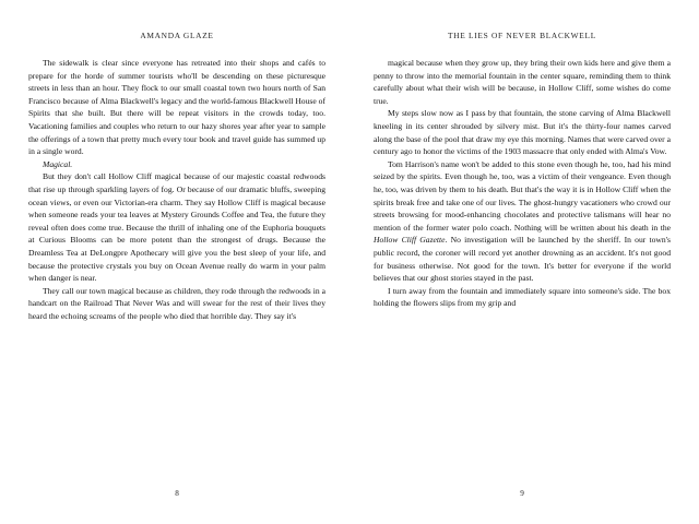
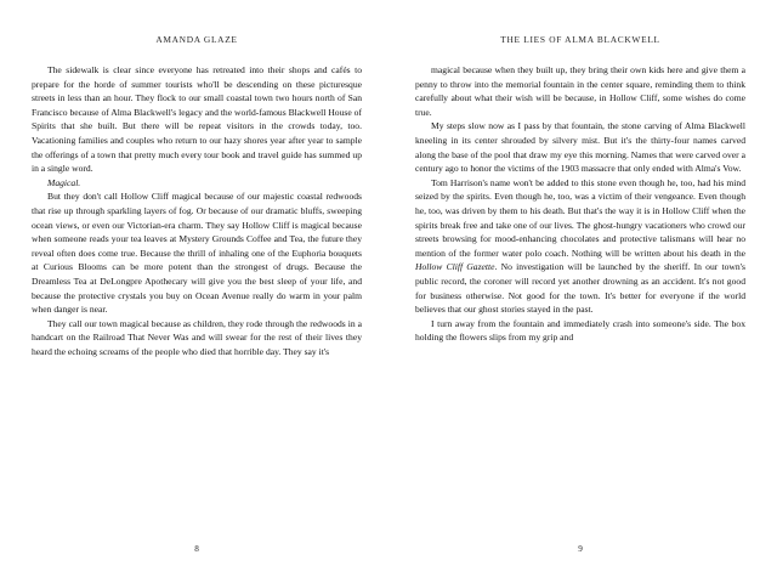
  AMANDA GLAZE
  The sidewalk is clear since everyone has retreated into their shops and cafés to prepare for the horde of summer tourists who'll be descending on these picturesque streets in less than an hour. They flock to our small coastal town two hours north of San Francisco because of Alma Blackwell's legacy and the world-famous Blackwell House of Spirits that she built. But there will be repeat visitors in the crowds today, too. Vacationing families and couples who return to our hazy shores year after year to sample the offerings of a town that pretty much every tour book and travel guide has summed up in a single word.
  Magical.
  But they don't call Hollow Cliff magical because of our majestic coastal redwoods that rise up through sparkling layers of fog. Or because of our dramatic bluffs, sweeping ocean views, or even our Victorian-era charm. They say Hollow Cliff is magical because when someone reads your tea leaves at Mystery Grounds Coffee and Tea, the future they reveal often does come true. Because the thrill of inhaling one of the Euphoria bouquets at Curious Blooms can be more potent than the strongest of drugs. Because the Dreamless Tea at DeLongpre Apothecary will give you the best sleep of your life, and because the protective crystals you buy on Ocean Avenue really do warm in your palm when danger is near.
  They call our town magical because as children, they rode through the redwoods in a handcart on the Railroad That Never Was and will swear for the rest of their lives they heard the echoing screams of the people who died that horrible day. They say it's
  8
- THE LIES OF NEVER BLACKWELL
+ THE LIES OF ALMA BLACKWELL
- magical because when they grow up, they bring their own kids here and give them a penny to throw into the memorial fountain in the center square, reminding them to think carefully about what their wish will be because, in Hollow Cliff, some wishes do come true.
+ magical because when they built up, they bring their own kids here and give them a penny to throw into the memorial fountain in the center square, reminding them to think carefully about what their wish will be because, in Hollow Cliff, some wishes do come true.
  My steps slow now as I pass by that fountain, the stone carving of Alma Blackwell kneeling in its center shrouded by silvery mist. But it's the thirty-four names carved along the base of the pool that draw my eye this morning. Names that were carved over a century ago to honor the victims of the 1903 massacre that only ended with Alma's Vow.
  Tom Harrison's name won't be added to this stone even though he, too, had his mind seized by the spirits. Even though he, too, was a victim of their vengeance. Even though he, too, was driven by them to his death. But that's the way it is in Hollow Cliff when the spirits break free and take one of our lives. The ghost-hungry vacationers who crowd our streets browsing for mood-enhancing chocolates and protective talismans will hear no mention of the former water polo coach. Nothing will be written about his death in the Hollow Cliff Gazette. No investigation will be launched by the sheriff. In our town's public record, the coroner will record yet another drowning as an accident. It's not good for business otherwise. Not good for the town. It's better for everyone if the world believes that our ghost stories stayed in the past.
- I turn away from the fountain and immediately square into someone's side. The box holding the flowers slips from my grip and
+ I turn away from the fountain and immediately crash into someone's side. The box holding the flowers slips from my grip and
  9
